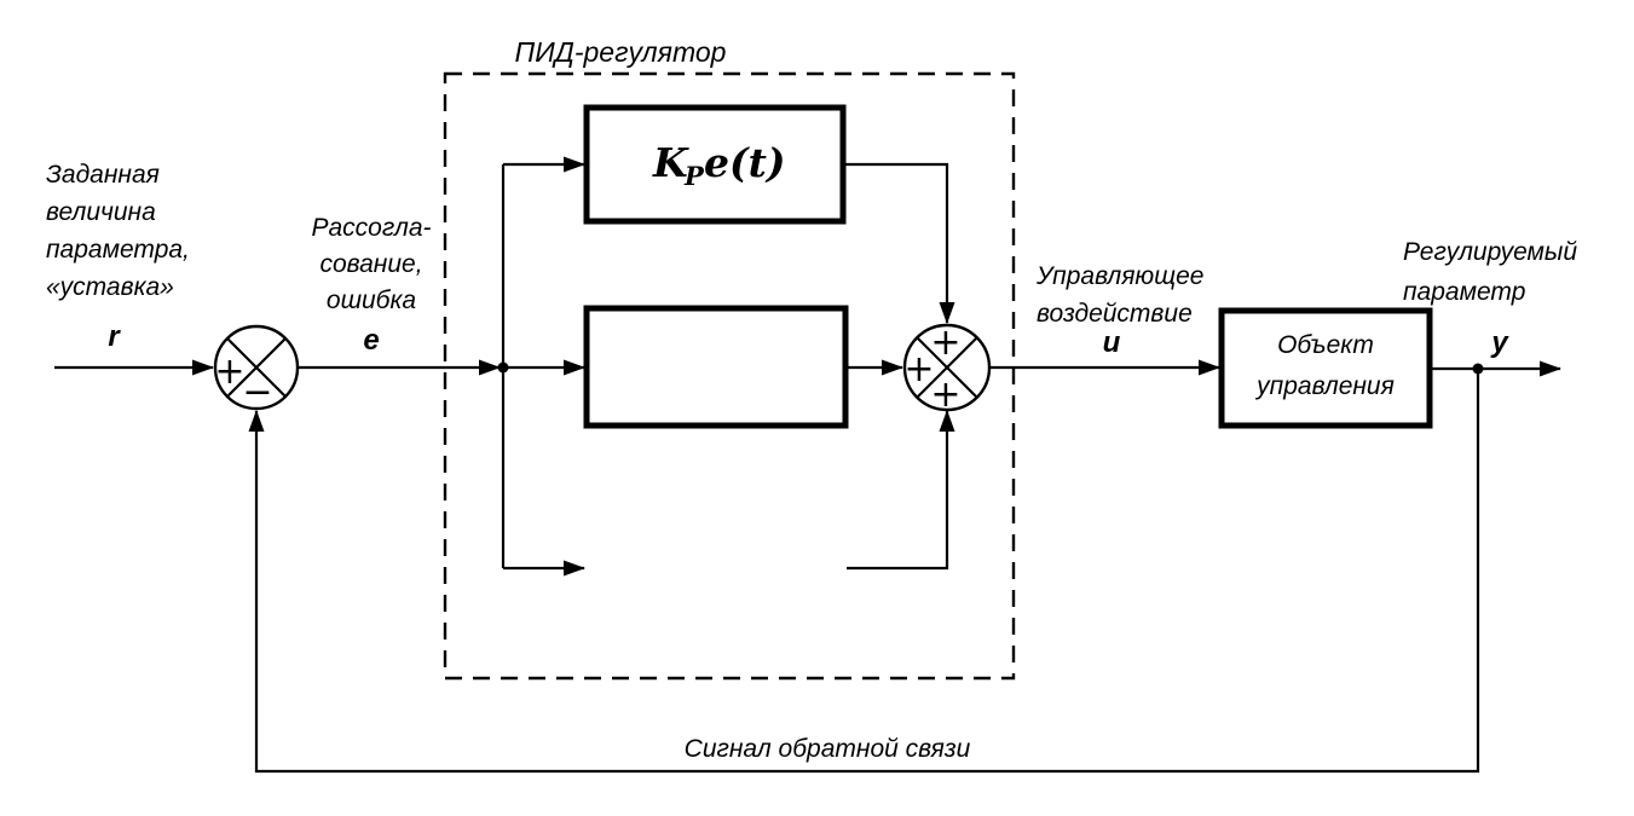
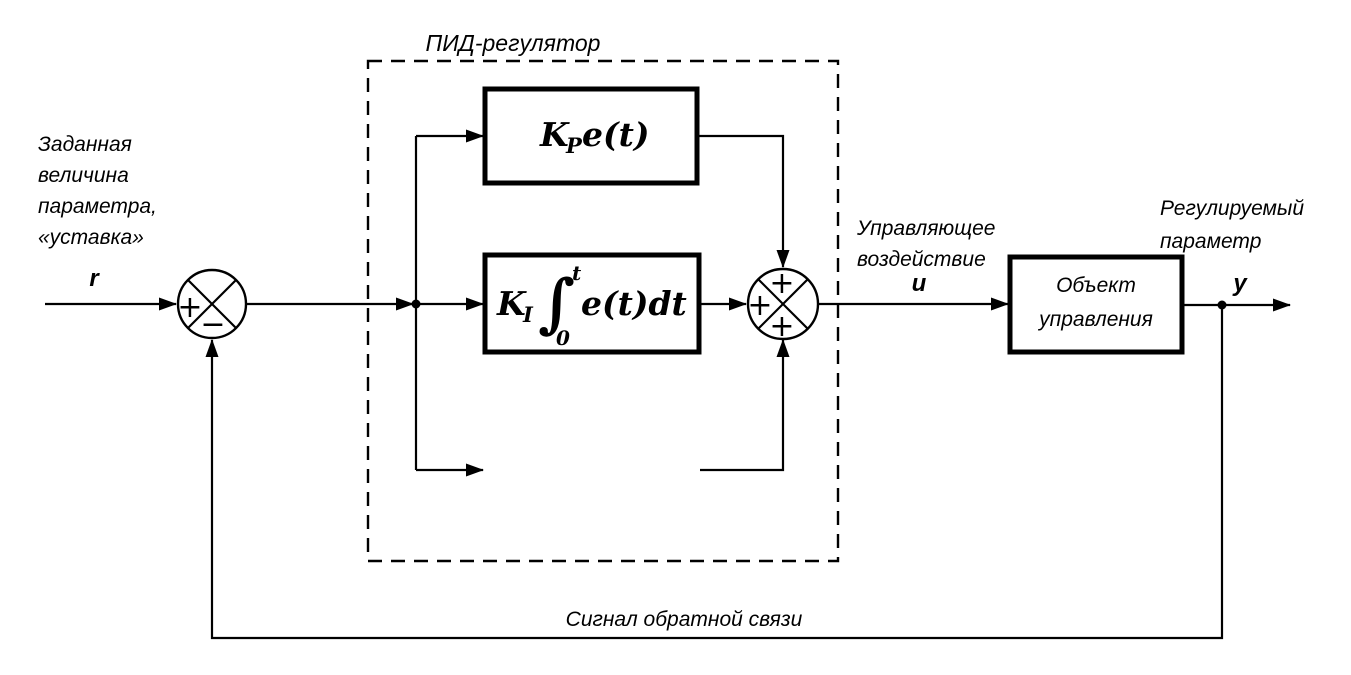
  Заданная
  величина
  параметра,
  «уставка»
  r
  +
  −
- Рассогла-
- сование,
- ошибка
- e
  ПИД-регулятор
  K P e(t)
+ K I ∫ t 0 e(t)dt
  +
  +
  +
  Управляющее
  воздействие
  u
  Объект
  управления
  Регулируемый
  параметр
  y
  Сигнал обратной связи
